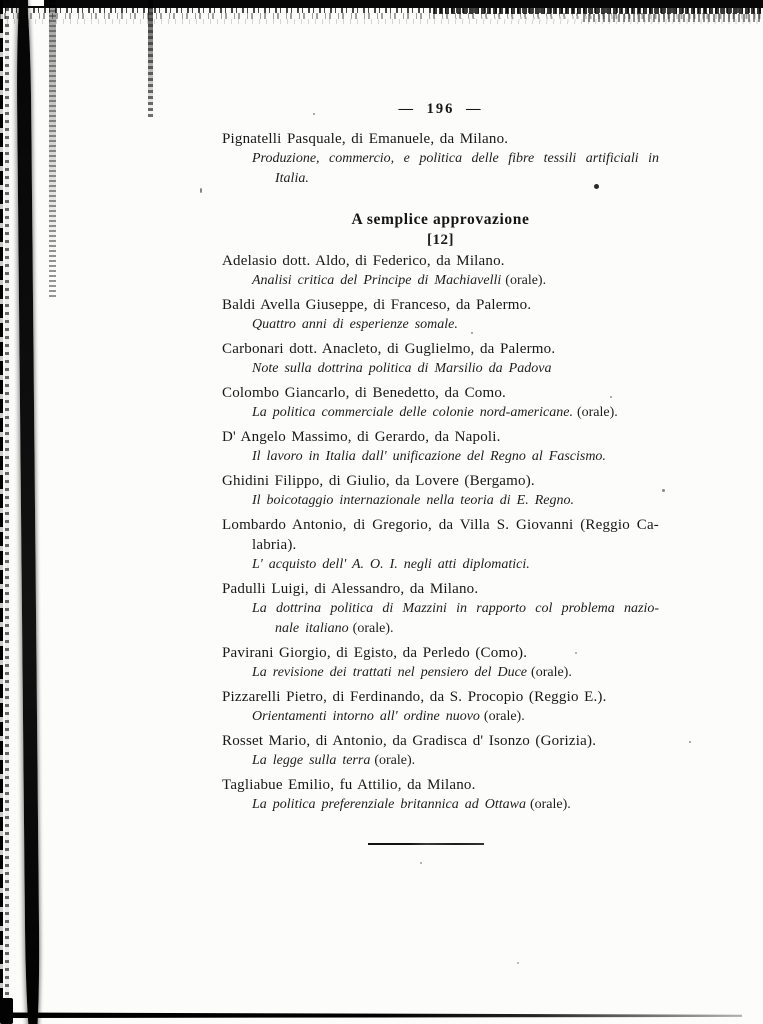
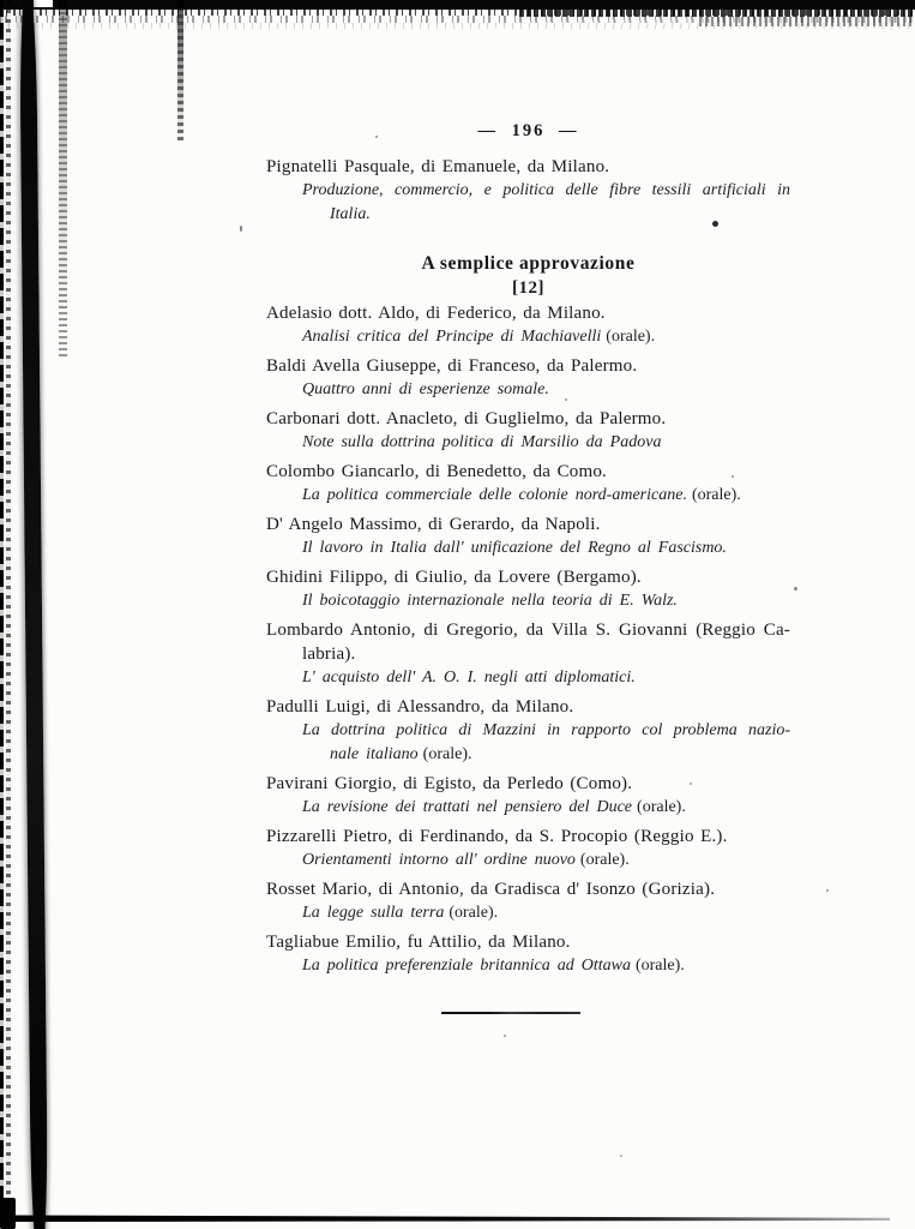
  — 196 —
  Pignatelli Pasquale, di Emanuele, da Milano.
  Produzione, commercio, e politica delle fibre tessili artificiali in
  Italia.
  A semplice approvazione
  [12]
  Adelasio dott. Aldo, di Federico, da Milano.
  Analisi critica del Principe di Machiavelli (orale).
  Baldi Avella Giuseppe, di Franceso, da Palermo.
  Quattro anni di esperienze somale.
  Carbonari dott. Anacleto, di Guglielmo, da Palermo.
  Note sulla dottrina politica di Marsilio da Padova
  Colombo Giancarlo, di Benedetto, da Como.
  La politica commerciale delle colonie nord-americane. (orale).
  D' Angelo Massimo, di Gerardo, da Napoli.
  Il lavoro in Italia dall' unificazione del Regno al Fascismo.
  Ghidini Filippo, di Giulio, da Lovere (Bergamo).
- Il boicotaggio internazionale nella teoria di E. Regno.
+ Il boicotaggio internazionale nella teoria di E. Walz.
  Lombardo Antonio, di Gregorio, da Villa S. Giovanni (Reggio Ca-
  labria).
  L' acquisto dell' A. O. I. negli atti diplomatici.
  Padulli Luigi, di Alessandro, da Milano.
  La dottrina politica di Mazzini in rapporto col problema nazio-
  nale italiano (orale).
  Pavirani Giorgio, di Egisto, da Perledo (Como).
  La revisione dei trattati nel pensiero del Duce (orale).
  Pizzarelli Pietro, di Ferdinando, da S. Procopio (Reggio E.).
  Orientamenti intorno all' ordine nuovo (orale).
  Rosset Mario, di Antonio, da Gradisca d' Isonzo (Gorizia).
  La legge sulla terra (orale).
  Tagliabue Emilio, fu Attilio, da Milano.
  La politica preferenziale britannica ad Ottawa (orale).
